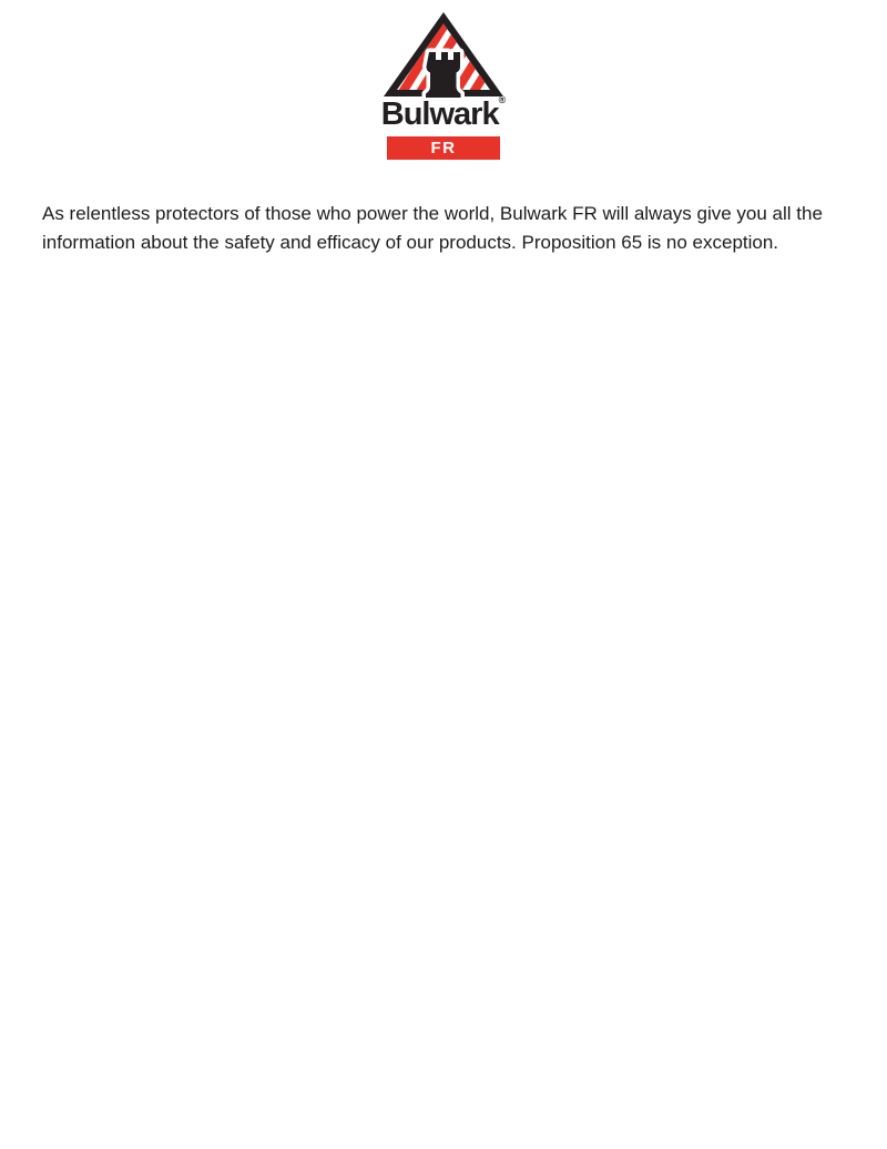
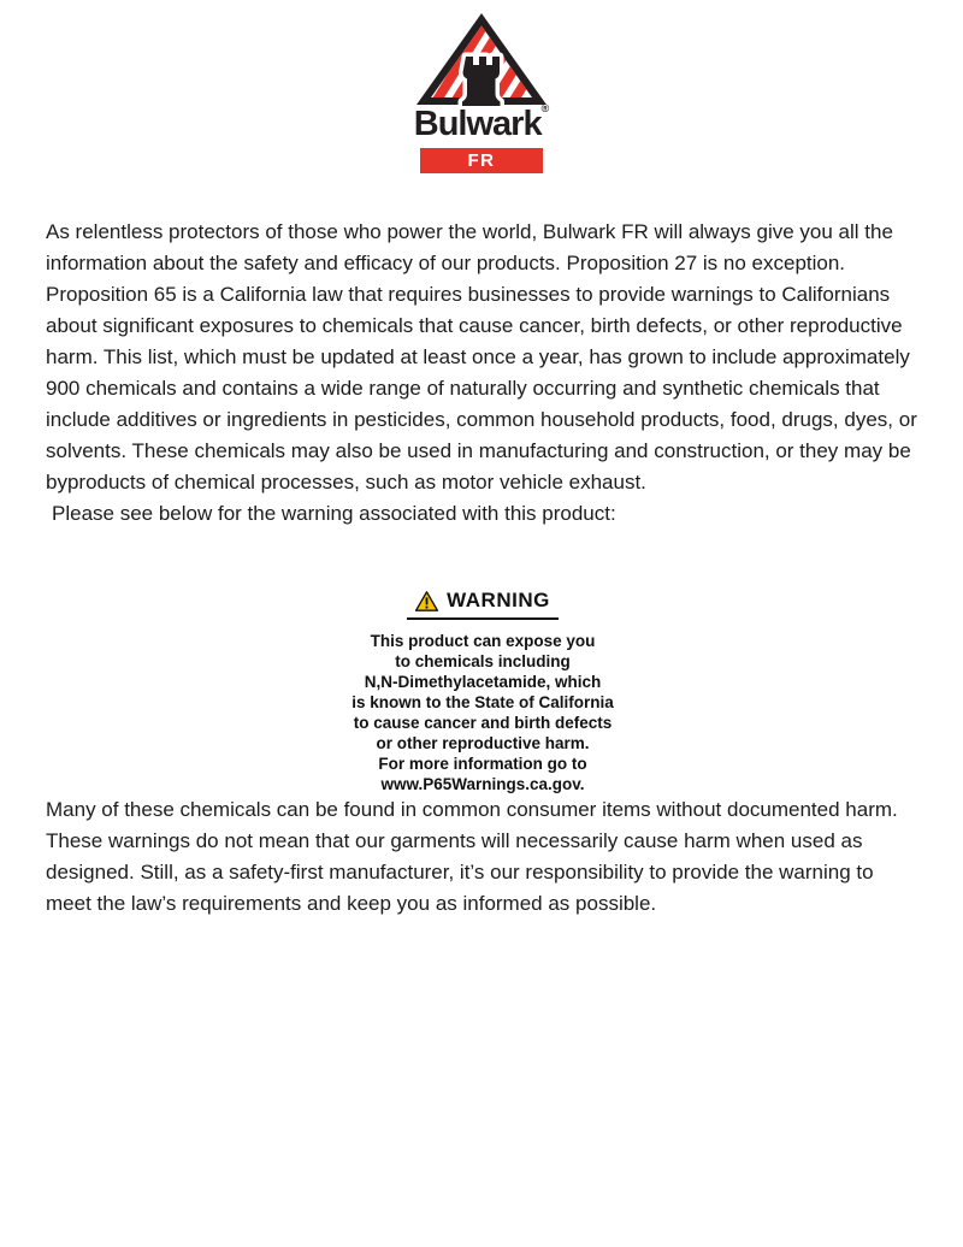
  Bulwark®
  FR
- As relentless protectors of those who power the world, Bulwark FR will always give you all the information about the safety and efficacy of our products. Proposition 65 is no exception.
+ As relentless protectors of those who power the world, Bulwark FR will always give you all the information about the safety and efficacy of our products. Proposition 27 is no exception.
+ Proposition 65 is a California law that requires businesses to provide warnings to Californians about significant exposures to chemicals that cause cancer, birth defects, or other reproductive harm. This list, which must be updated at least once a year, has grown to include approximately 900 chemicals and contains a wide range of naturally occurring and synthetic chemicals that include additives or ingredients in pesticides, common household products, food, drugs, dyes, or solvents. These chemicals may also be used in manufacturing and construction, or they may be byproducts of chemical processes, such as motor vehicle exhaust.
+ Please see below for the warning associated with this product:
+ WARNING
+ This product can expose you
+ to chemicals including
+ N,N-Dimethylacetamide, which
+ is known to the State of California
+ to cause cancer and birth defects
+ or other reproductive harm.
+ For more information go to
+ www.P65Warnings.ca.gov.
+ Many of these chemicals can be found in common consumer items without documented harm. These warnings do not mean that our garments will necessarily cause harm when used as designed. Still, as a safety-first manufacturer, it’s our responsibility to provide the warning to meet the law’s requirements and keep you as informed as possible.
